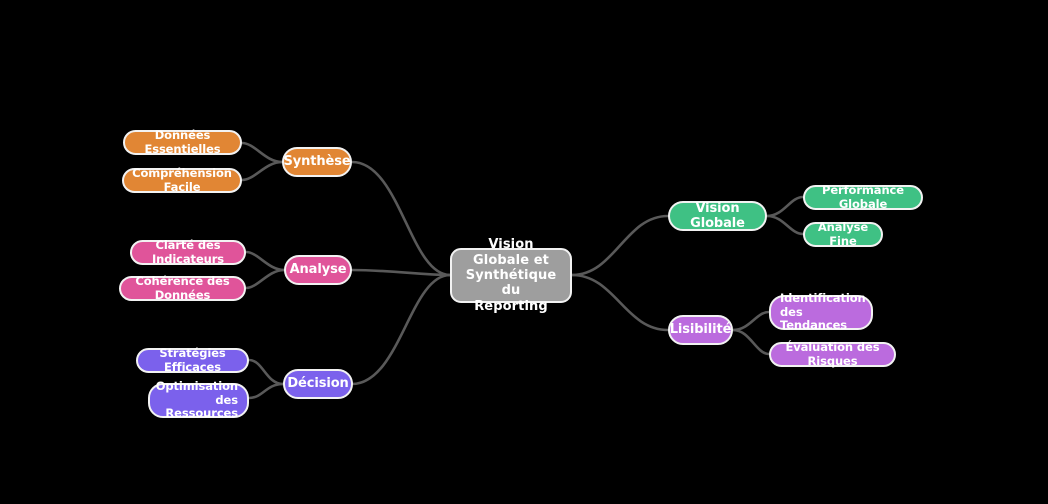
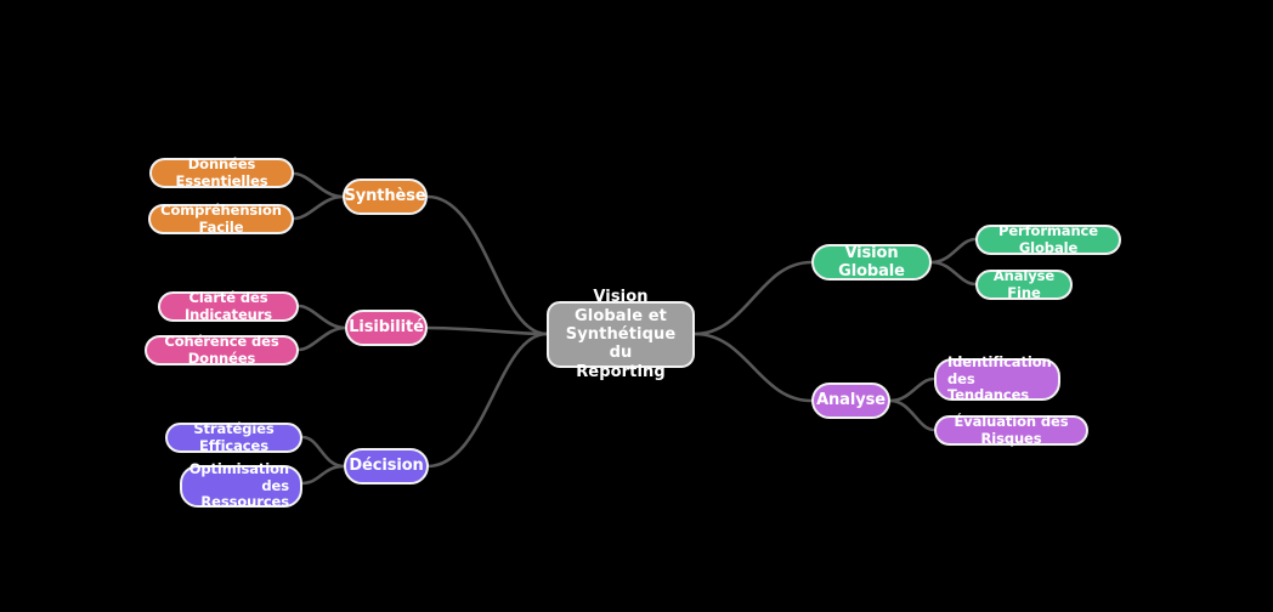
  Vision Globale et
  Synthétique du
  Reporting
  Synthèse
  Données Essentielles
  Compréhension Facile
- Analyse
+ Lisibilité
  Clarté des Indicateurs
  Cohérence des Données
  Décision
  Stratégies Efficaces
  Optimisation des
  Ressources
  Vision Globale
  Performance Globale
  Analyse Fine
- Lisibilité
+ Analyse
  Identification des
  Tendances
  Évaluation des Risques
